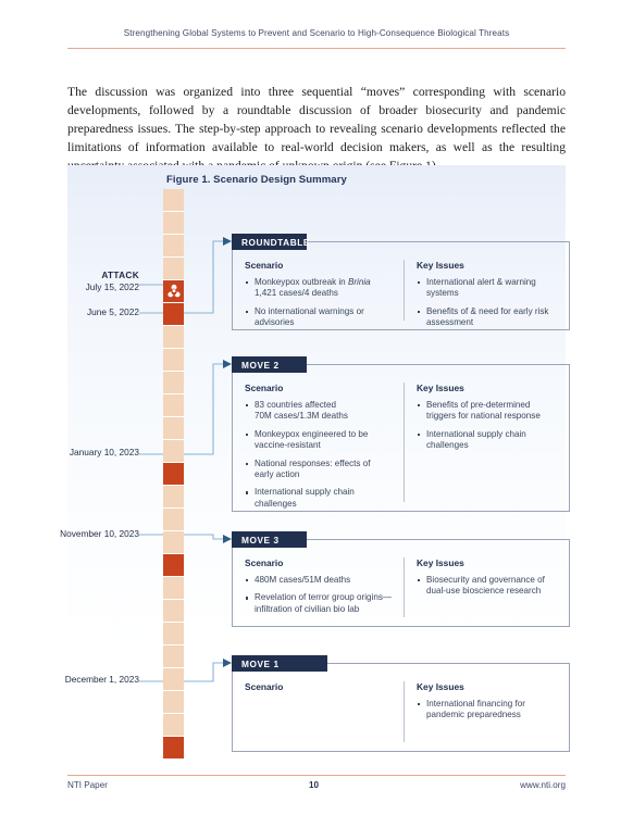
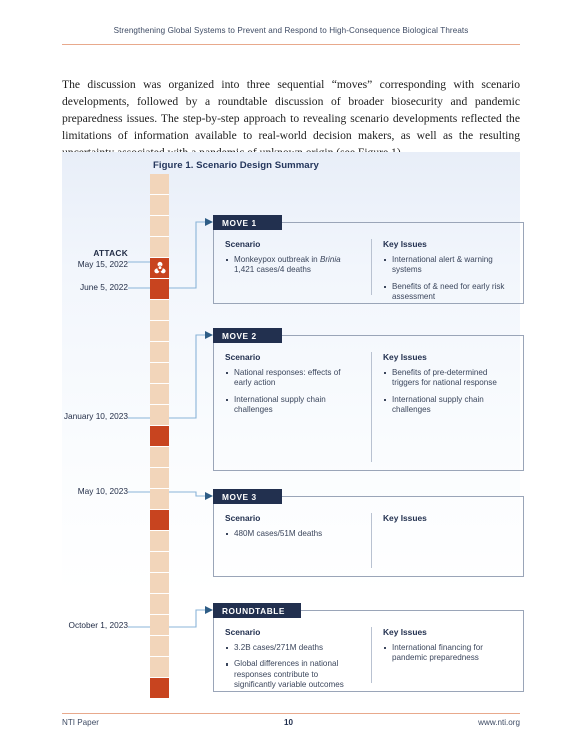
- Strengthening Global Systems to Prevent and Scenario to High-Consequence Biological Threats
+ Strengthening Global Systems to Prevent and Respond to High-Consequence Biological Threats
  The discussion was organized into three sequential “moves” corresponding with scenario developments, followed by a roundtable discussion of broader biosecurity and pandemic preparedness issues. The step-by-step approach to revealing scenario developments reflected the limitations of information available to real-world decision makers, as well as the resulting
  Figure 1. Scenario Design Summary
  ATTACK
- July 15, 2022
+ May 15, 2022
  June 5, 2022
  January 10, 2023
- November 10, 2023
+ May 10, 2023
- December 1, 2023
+ October 1, 2023
- ROUNDTABLE
+ MOVE 1
  Scenario
  Monkeypox outbreak in Brinia
  1,421 cases/4 deaths
- No international warnings or advisories
  Key Issues
  International alert & warning systems
  Benefits of & need for early risk assessment
  MOVE 2
  Scenario
- 83 countries affected
- 70M cases/1.3M deaths
- Monkeypox engineered to be vaccine-resistant
  National responses: effects of early action
  International supply chain challenges
  Key Issues
  Benefits of pre-determined triggers for national response
  International supply chain challenges
  MOVE 3
  Scenario
  480M cases/51M deaths
- Revelation of terror group origins—infiltration of civilian bio lab
  Key Issues
- Biosecurity and governance of dual-use bioscience research
- MOVE 1
+ ROUNDTABLE
  Scenario
+ 3.2B cases/271M deaths
+ Global differences in national responses contribute to significantly variable outcomes
  Key Issues
  International financing for pandemic preparedness
  NTI Paper
  10
  www.nti.org
